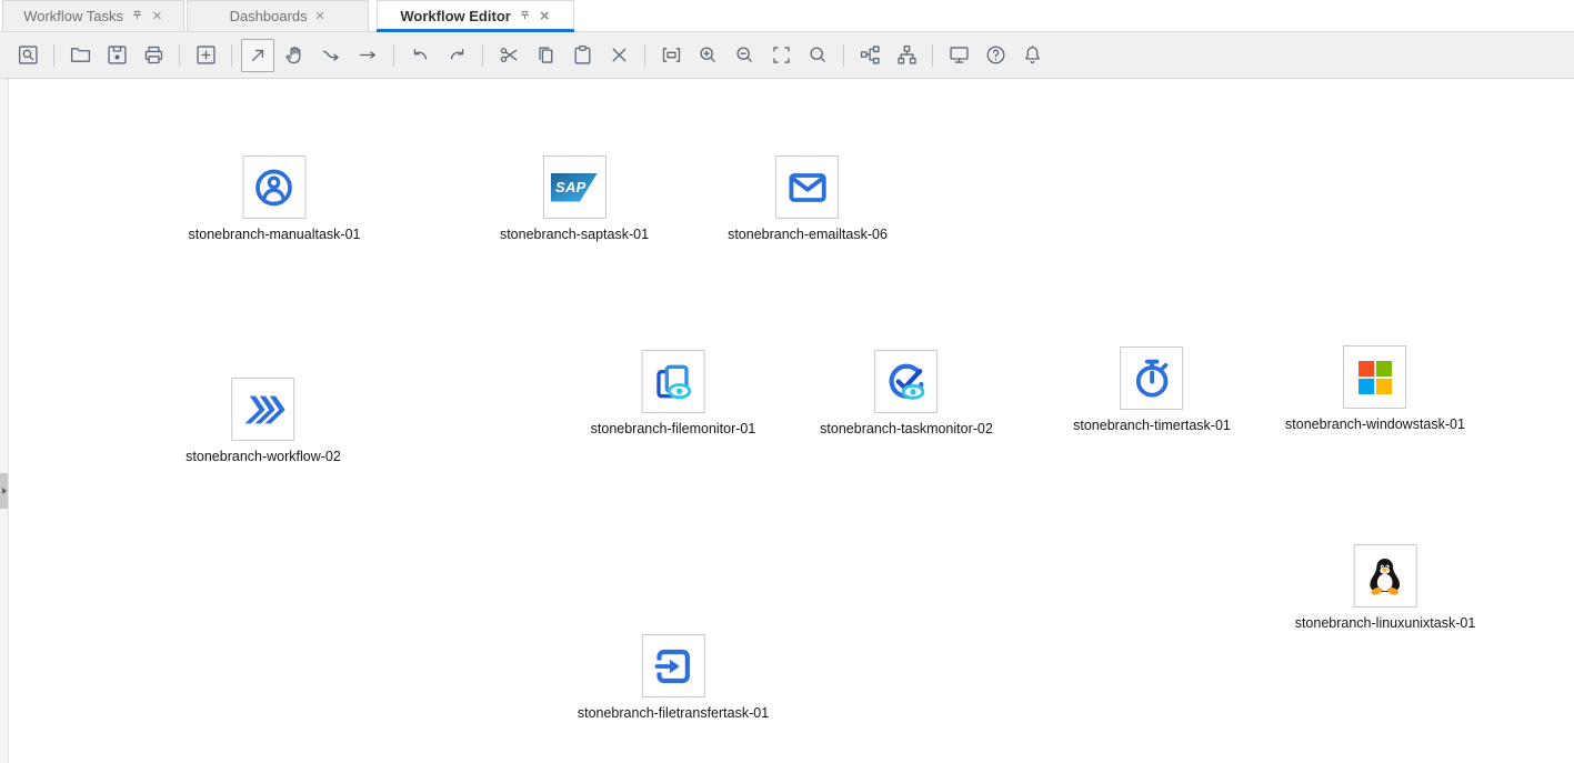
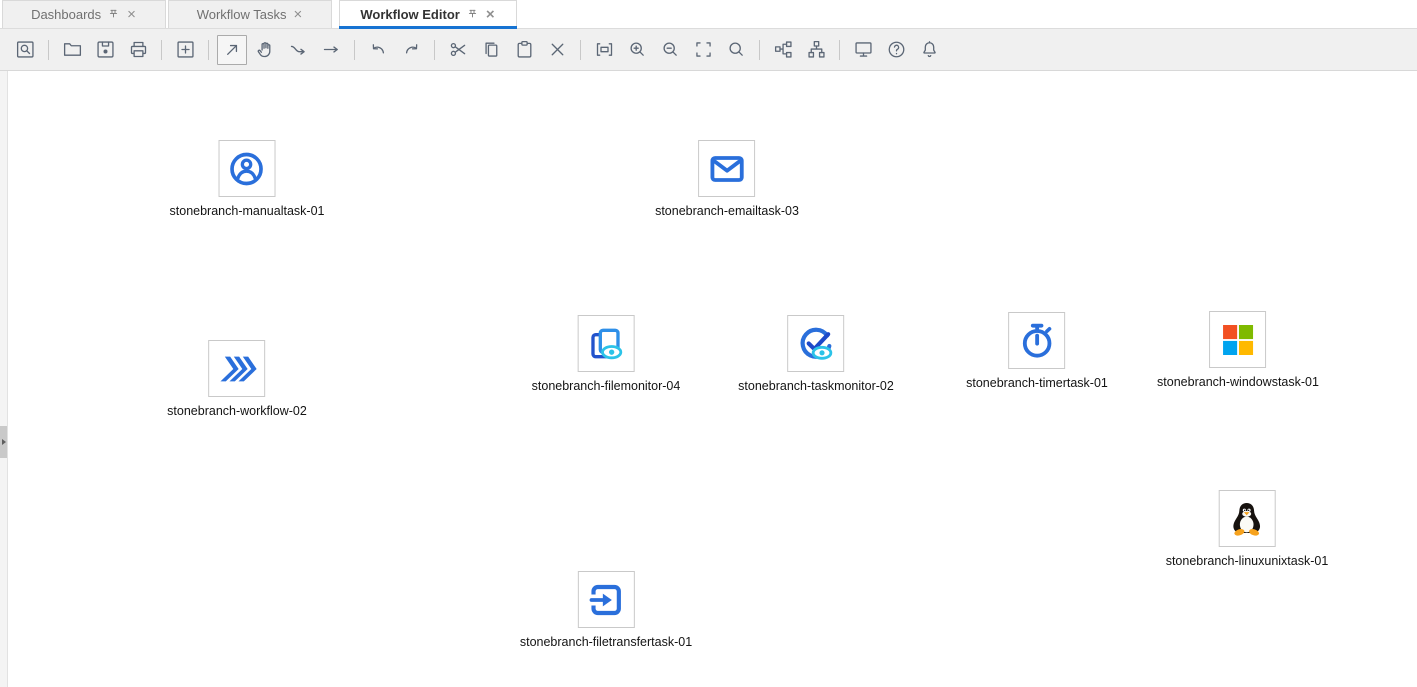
- Workflow Tasks
+ Dashboards
  ×
- Dashboards
+ Workflow Tasks
  ×
  Workflow Editor
  ×
  stonebranch-manualtask-01
- SAP
- stonebranch-saptask-01
- stonebranch-emailtask-06
+ stonebranch-emailtask-03
  stonebranch-workflow-02
- stonebranch-filemonitor-01
+ stonebranch-filemonitor-04
  stonebranch-taskmonitor-02
  stonebranch-timertask-01
  stonebranch-windowstask-01
  stonebranch-linuxunixtask-01
  stonebranch-filetransfertask-01
